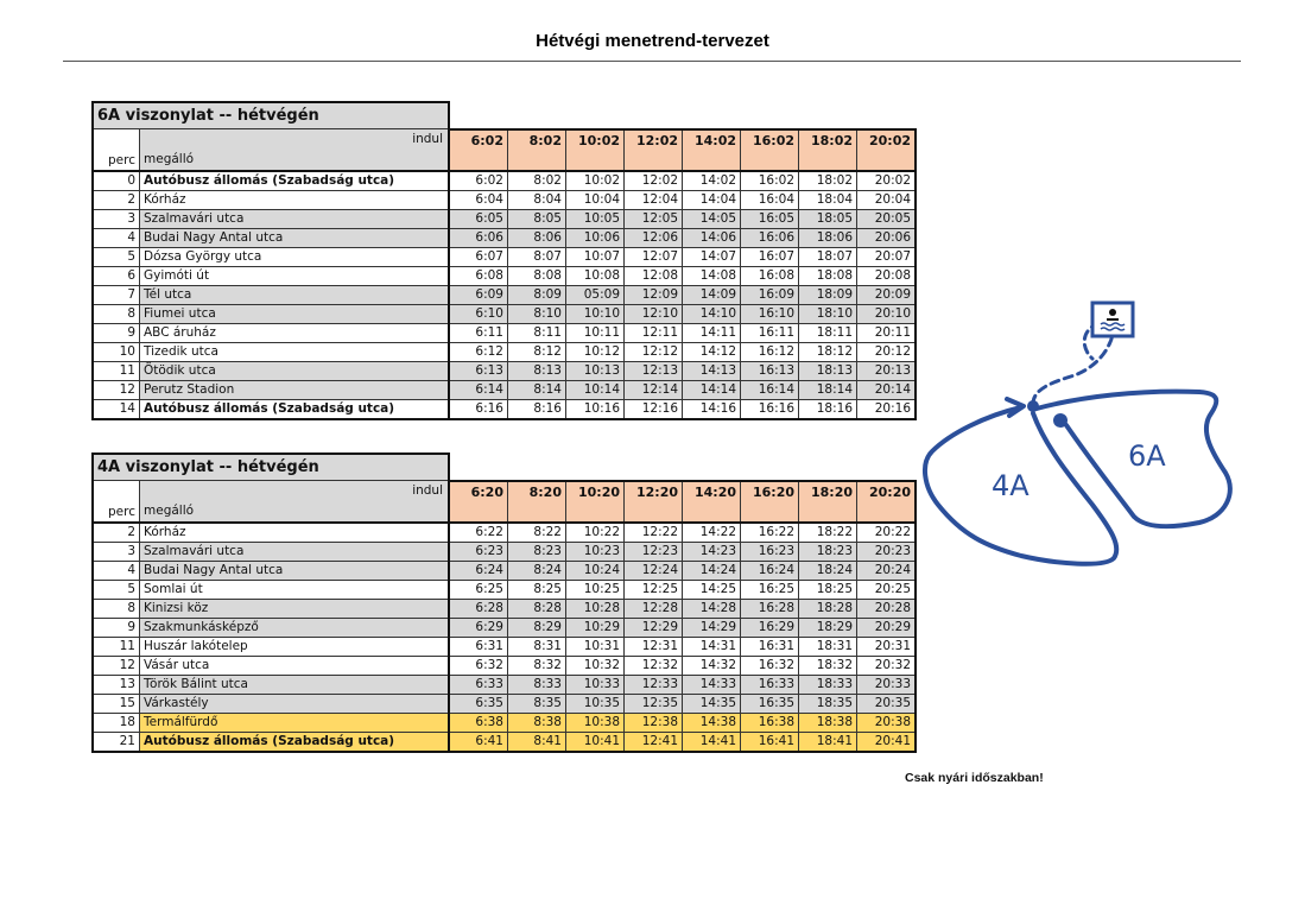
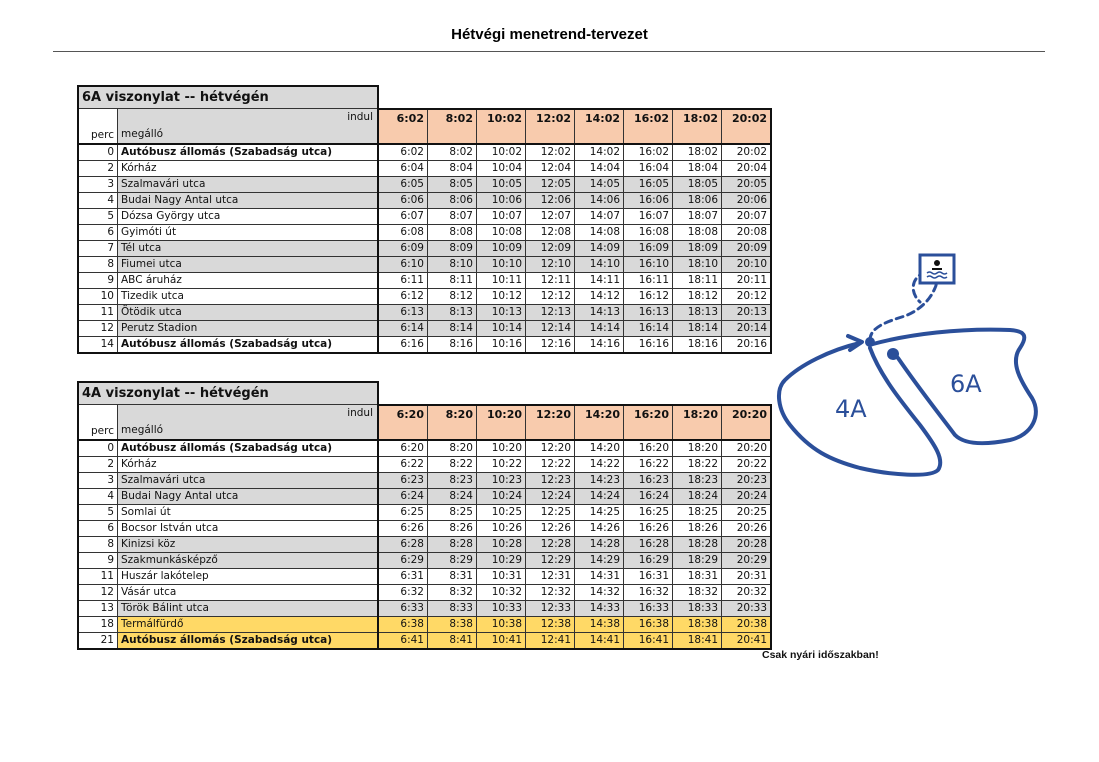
  Hétvégi menetrend-tervezet
  6A viszonylat -- hétvégén
  perc	indulmegálló	6:02	8:02	10:02	12:02	14:02	16:02	18:02	20:02
  0	Autóbusz állomás (Szabadság utca)	6:02	8:02	10:02	12:02	14:02	16:02	18:02	20:02
  2	Kórház	6:04	8:04	10:04	12:04	14:04	16:04	18:04	20:04
  3	Szalmavári utca	6:05	8:05	10:05	12:05	14:05	16:05	18:05	20:05
  4	Budai Nagy Antal utca	6:06	8:06	10:06	12:06	14:06	16:06	18:06	20:06
  5	Dózsa György utca	6:07	8:07	10:07	12:07	14:07	16:07	18:07	20:07
  6	Gyimóti út	6:08	8:08	10:08	12:08	14:08	16:08	18:08	20:08
- 7	Tél utca	6:09	8:09	05:09	12:09	14:09	16:09	18:09	20:09
+ 7	Tél utca	6:09	8:09	10:09	12:09	14:09	16:09	18:09	20:09
  8	Fiumei utca	6:10	8:10	10:10	12:10	14:10	16:10	18:10	20:10
  9	ABC áruház	6:11	8:11	10:11	12:11	14:11	16:11	18:11	20:11
  10	Tizedik utca	6:12	8:12	10:12	12:12	14:12	16:12	18:12	20:12
  11	Ötödik utca	6:13	8:13	10:13	12:13	14:13	16:13	18:13	20:13
  12	Perutz Stadion	6:14	8:14	10:14	12:14	14:14	16:14	18:14	20:14
  14	Autóbusz állomás (Szabadság utca)	6:16	8:16	10:16	12:16	14:16	16:16	18:16	20:16
  4A viszonylat -- hétvégén
  perc	indulmegálló	6:20	8:20	10:20	12:20	14:20	16:20	18:20	20:20
+ 0	Autóbusz állomás (Szabadság utca)	6:20	8:20	10:20	12:20	14:20	16:20	18:20	20:20
  2	Kórház	6:22	8:22	10:22	12:22	14:22	16:22	18:22	20:22
  3	Szalmavári utca	6:23	8:23	10:23	12:23	14:23	16:23	18:23	20:23
  4	Budai Nagy Antal utca	6:24	8:24	10:24	12:24	14:24	16:24	18:24	20:24
  5	Somlai út	6:25	8:25	10:25	12:25	14:25	16:25	18:25	20:25
+ 6	Bocsor István utca	6:26	8:26	10:26	12:26	14:26	16:26	18:26	20:26
  8	Kinizsi köz	6:28	8:28	10:28	12:28	14:28	16:28	18:28	20:28
  9	Szakmunkásképző	6:29	8:29	10:29	12:29	14:29	16:29	18:29	20:29
  11	Huszár lakótelep	6:31	8:31	10:31	12:31	14:31	16:31	18:31	20:31
  12	Vásár utca	6:32	8:32	10:32	12:32	14:32	16:32	18:32	20:32
  13	Török Bálint utca	6:33	8:33	10:33	12:33	14:33	16:33	18:33	20:33
- 15	Várkastély	6:35	8:35	10:35	12:35	14:35	16:35	18:35	20:35
  18	Termálfürdő	6:38	8:38	10:38	12:38	14:38	16:38	18:38	20:38
  21	Autóbusz állomás (Szabadság utca)	6:41	8:41	10:41	12:41	14:41	16:41	18:41	20:41
  Csak nyári időszakban!
  4A
  6A
